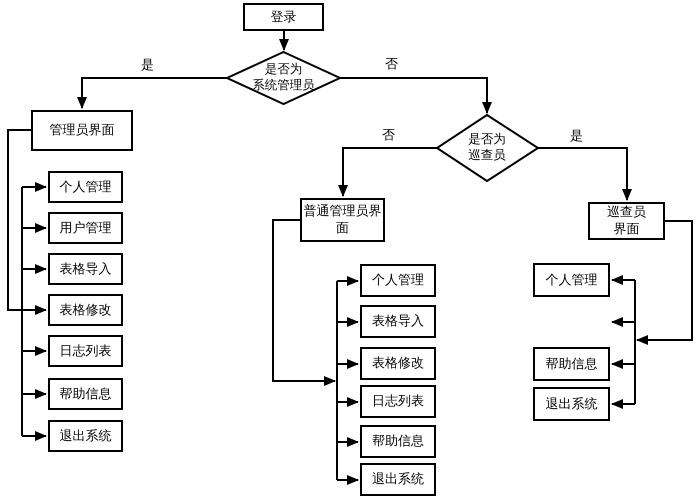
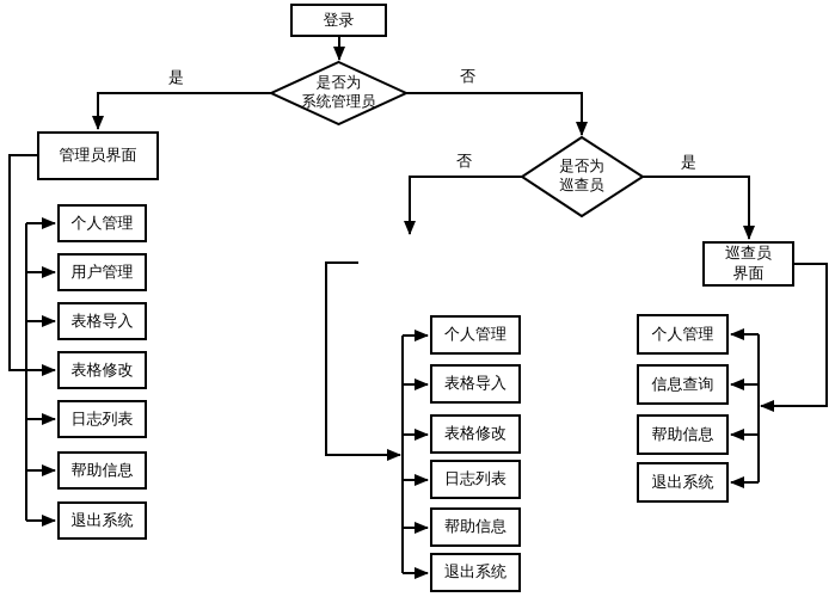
  登录
  是否为
  系统管理员
  管理员界面
  是否为
  巡查员
- 普通管理员界面
  巡查员
  界面
  是
  否
  否
  是
  个人管理
  用户管理
  表格导入
  表格修改
  日志列表
  帮助信息
  退出系统
  个人管理
  表格导入
  表格修改
  日志列表
  帮助信息
  退出系统
  个人管理
+ 信息查询
  帮助信息
  退出系统
